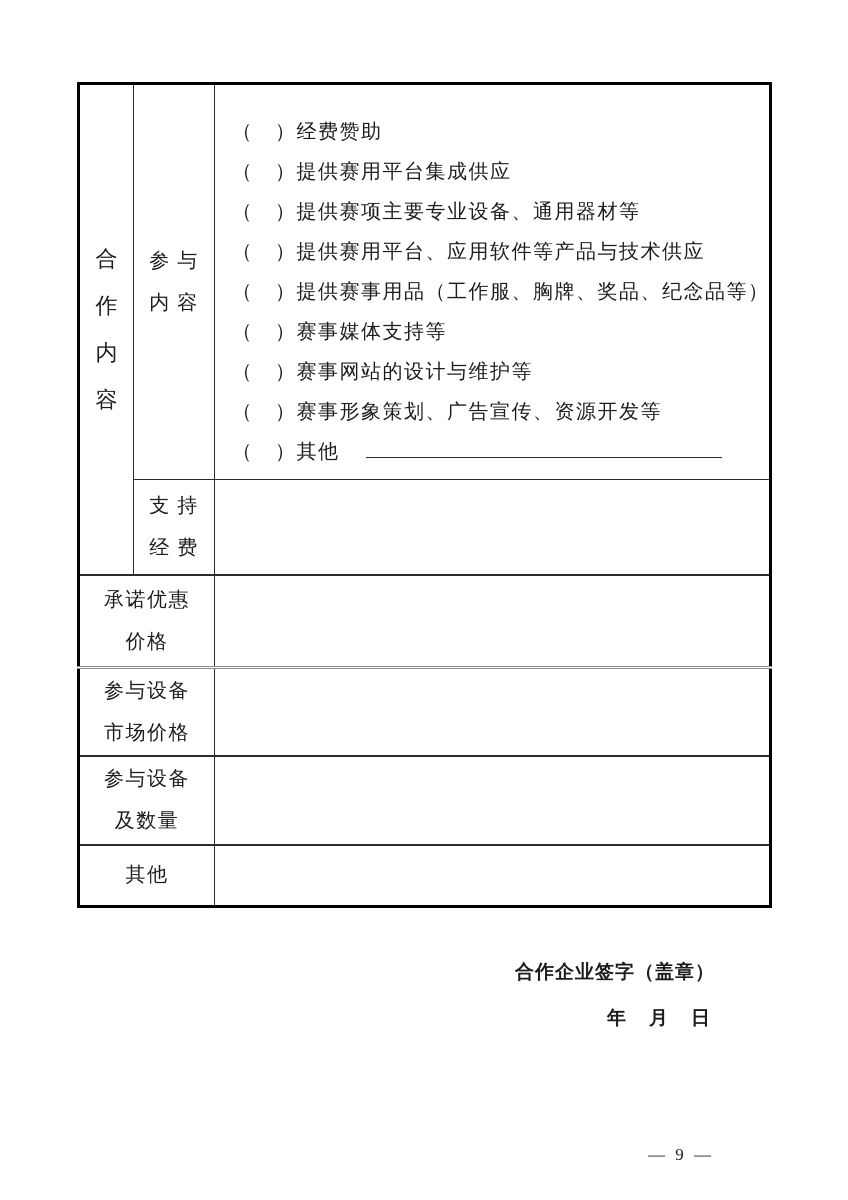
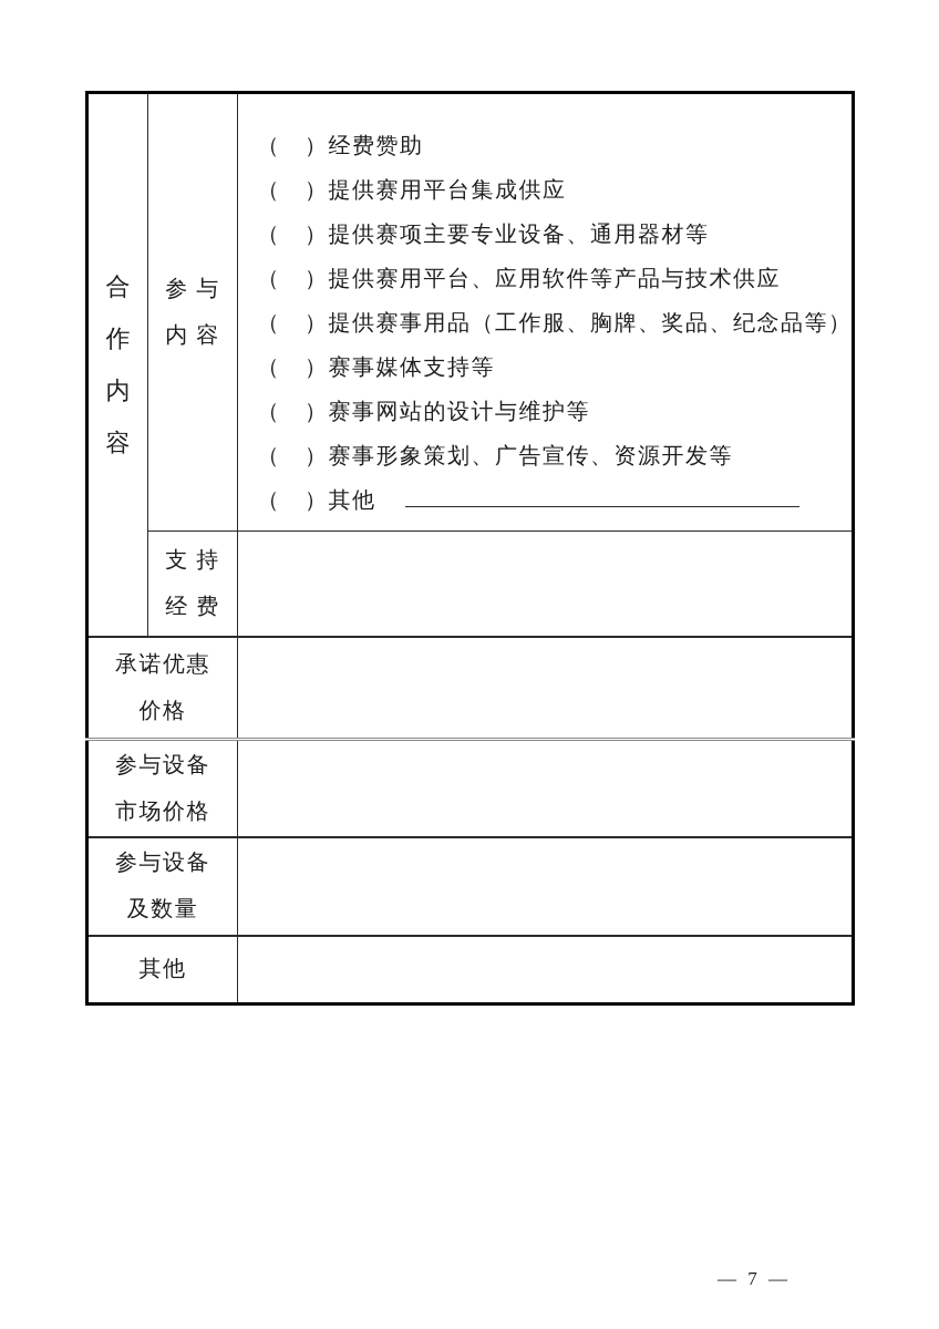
  合 作 内 容	参 与 内 容	（ ）经费赞助 （ ）提供赛用平台集成供应 （ ）提供赛项主要专业设备、通用器材等 （ ）提供赛用平台、应用软件等产品与技术供应 （ ）提供赛事用品（工作服、胸牌、奖品、纪念品等） （ ）赛事媒体支持等 （ ）赛事网站的设计与维护等 （ ）赛事形象策划、广告宣传、资源开发等 （ ）其他
  支 持 经 费
  承诺优惠 价格
  参与设备 市场价格
  参与设备 及数量
  其他
- 合作企业签字（盖章）
- 年 月 日
- — 9 —
+ — 7 —
